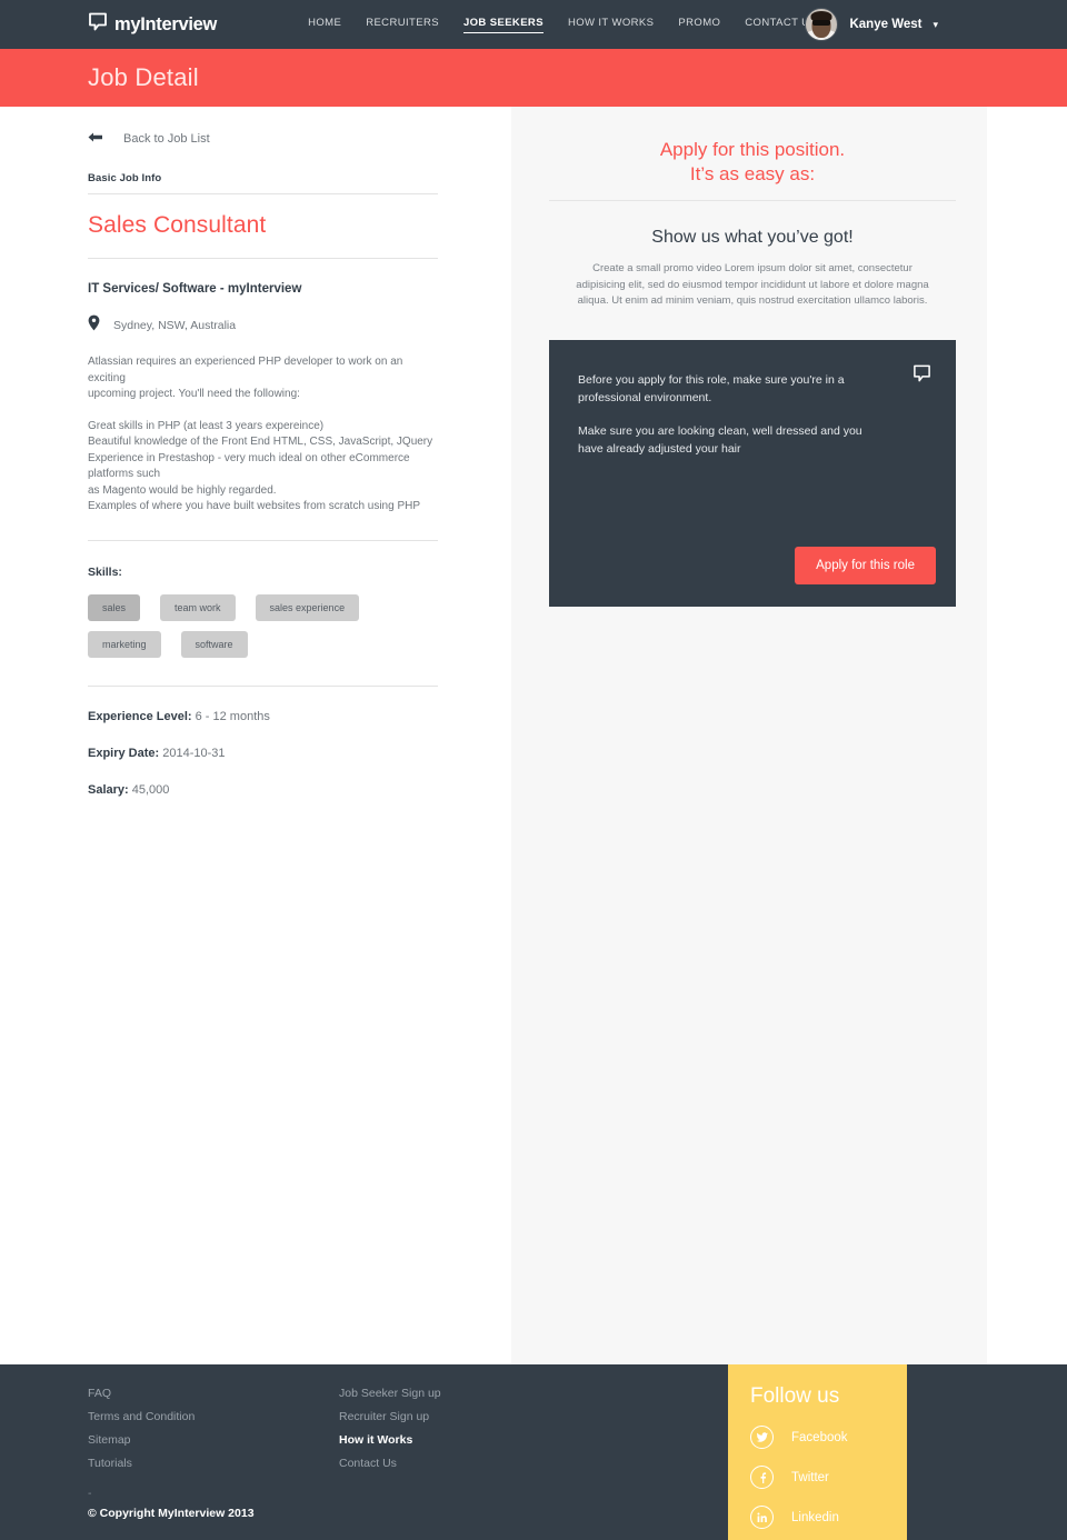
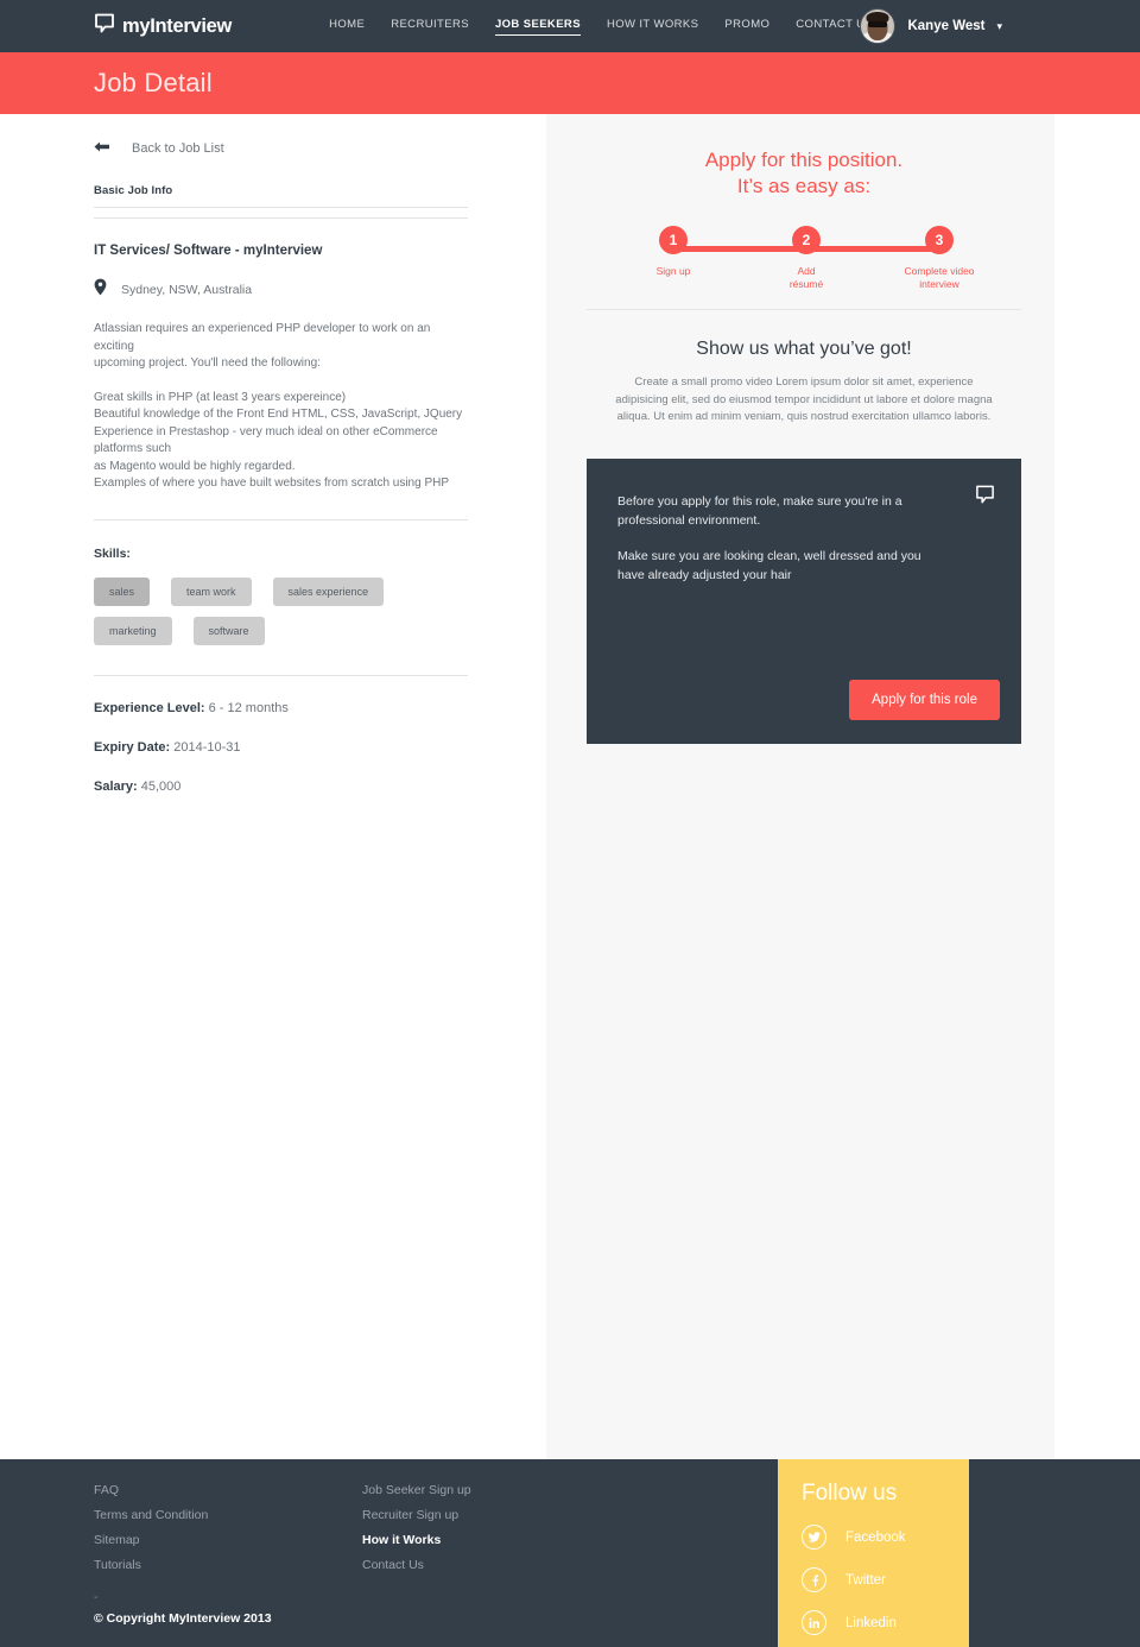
  myInterview
  HOME
  RECRUITERS
  JOB SEEKERS
  HOW IT WORKS
  PROMO
  CONTACT
  Kanye West
  ▾
  Job Detail
  Back to Job List
  Basic Job Info
- Sales Consultant
  IT Services/ Software - myInterview
  Sydney, NSW, Australia
  Atlassian requires an experienced PHP developer to work on an exciting
  upcoming project. You'll need the following:
  Great skills in PHP (at least 3 years expereince)
  Beautiful knowledge of the Front End HTML, CSS, JavaScript, JQuery
  Experience in Prestashop - very much ideal on other eCommerce platforms such
  as Magento would be highly regarded.
  Examples of where you have built websites from scratch using PHP
  Skills:
  sales
  team work
  sales experience
  marketing
  software
  Experience Level: 6 - 12 months
  Expiry Date: 2014-10-31
  Salary: 45,000
  Apply for this position.
  It’s as easy as:
+ 1
+ Sign up
+ 2
+ Add
+ résumé
+ 3
+ Complete video
+ interview
  Show us what you’ve got!
- Create a small promo video Lorem ipsum dolor sit amet, consectetur adipisicing elit, sed do eiusmod tempor incididunt ut labore et dolore magna aliqua. Ut enim ad minim veniam, quis nostrud exercitation ullamco laboris.
+ Create a small promo video Lorem ipsum dolor sit amet, experience adipisicing elit, sed do eiusmod tempor incididunt ut labore et dolore magna aliqua. Ut enim ad minim veniam, quis nostrud exercitation ullamco laboris.
  Before you apply for this role, make sure you're in a
  professional environment.
  Make sure you are looking clean, well dressed and you
  have already adjusted your hair
  Apply for this role
  FAQ
  Terms and Condition
  Sitemap
  Tutorials
  Job Seeker Sign up
  Recruiter Sign up
  How it Works
  Contact Us
  -
  © Copyright MyInterview 2013
  Follow us
  Facebook
  Twitter
  Linkedin
